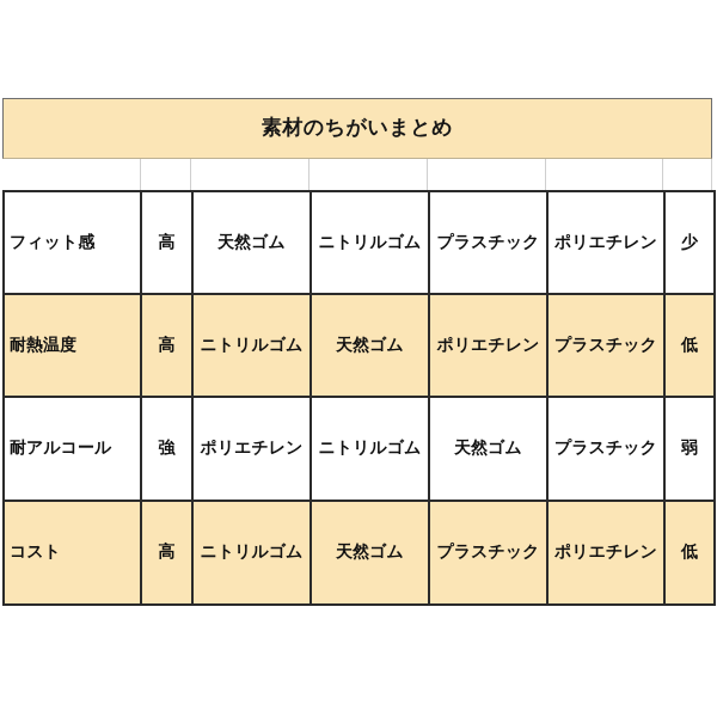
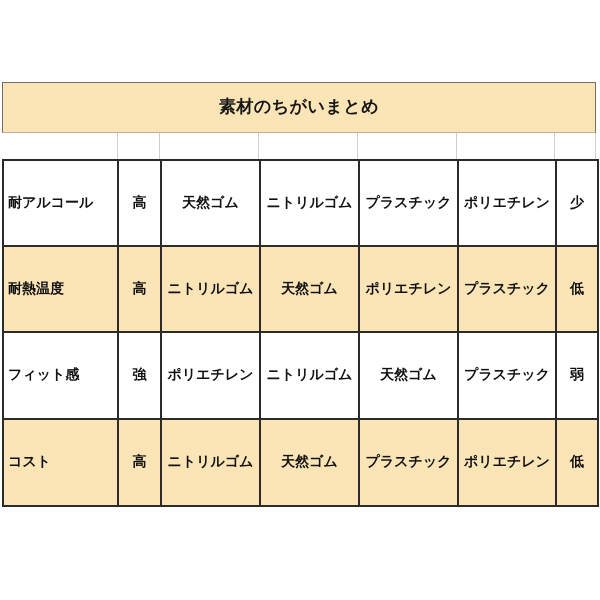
  素材のちがいまとめ
- フィット感	高	天然ゴム	ニトリルゴム	プラスチック	ポリエチレン	少
+ 耐アルコール	高	天然ゴム	ニトリルゴム	プラスチック	ポリエチレン	少
  耐熱温度	高	ニトリルゴム	天然ゴム	ポリエチレン	プラスチック	低
- 耐アルコール	強	ポリエチレン	ニトリルゴム	天然ゴム	プラスチック	弱
+ フィット感	強	ポリエチレン	ニトリルゴム	天然ゴム	プラスチック	弱
  コスト	高	ニトリルゴム	天然ゴム	プラスチック	ポリエチレン	低
